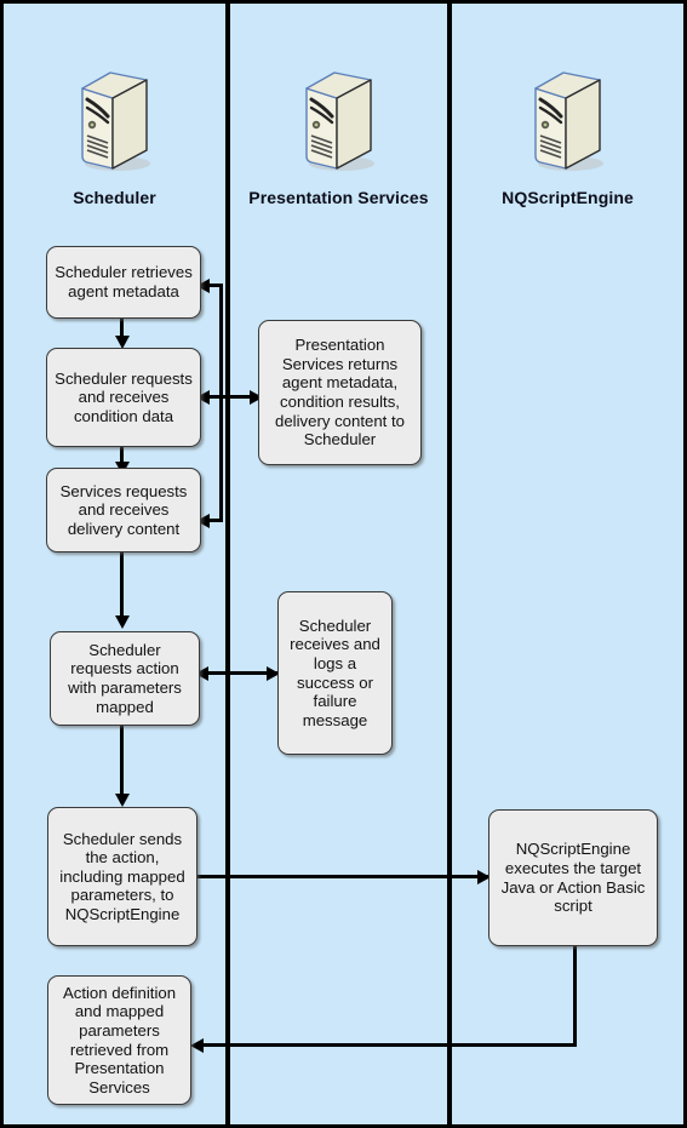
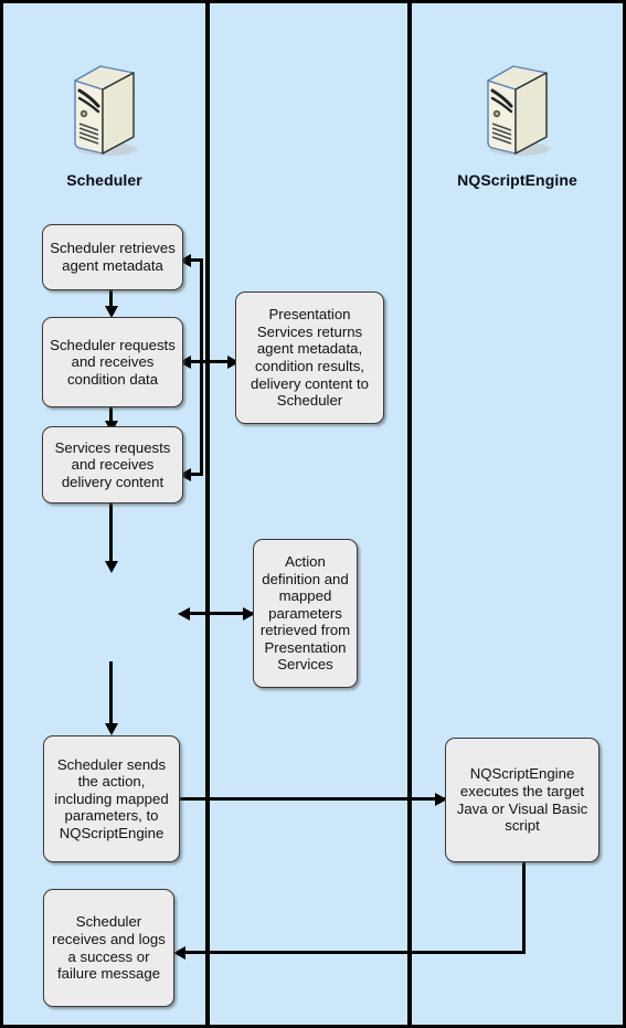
  Scheduler
- Presentation Services
  NQScriptEngine
  Scheduler retrieves agent metadata
  Scheduler requests and receives condition data
  Services requests and receives delivery content
- Scheduler requests action with parameters mapped
  Scheduler sends the action, including mapped parameters, to NQScriptEngine
- Action definition and mapped parameters retrieved from Presentation Services
+ Scheduler receives and logs a success or failure message
  Presentation Services returns agent metadata, condition results, delivery content to Scheduler
- Scheduler receives and logs a success or failure message
+ Action definition and mapped parameters retrieved from Presentation Services
- NQScriptEngine executes the target Java or Action Basic script
+ NQScriptEngine executes the target Java or Visual Basic script
